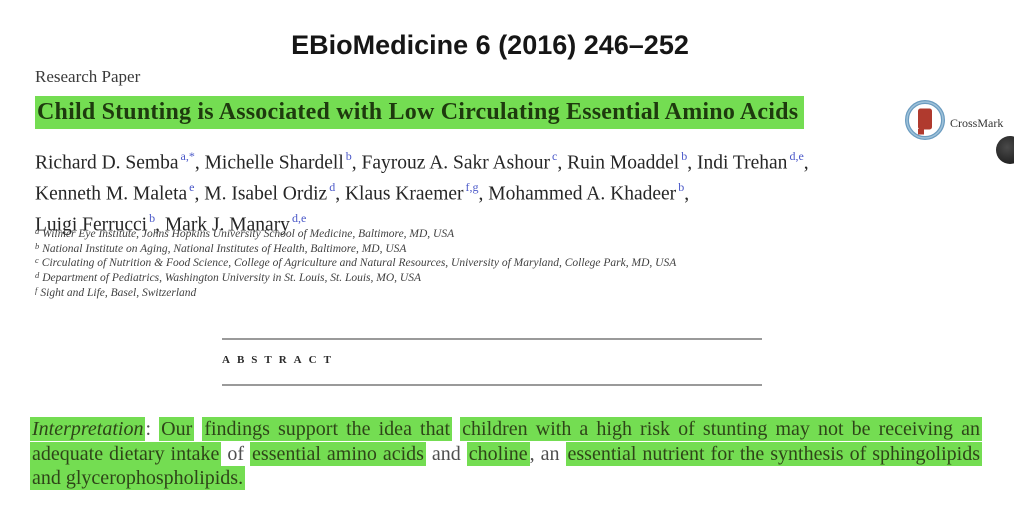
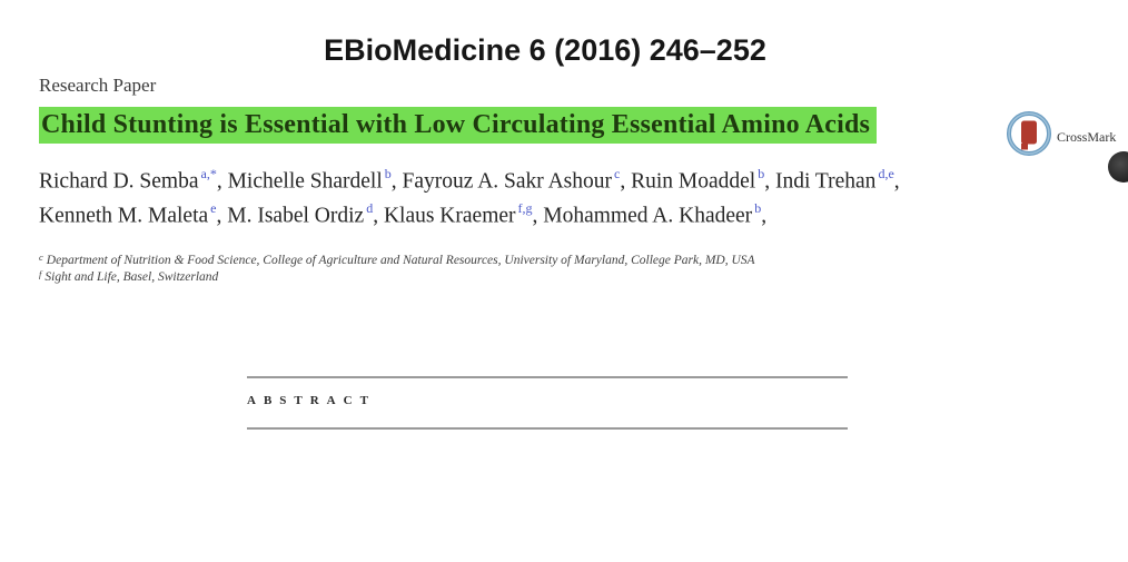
  EBioMedicine 6 (2016) 246–252
  Research Paper
- Child Stunting is Associated with Low Circulating Essential Amino Acids
+ Child Stunting is Essential with Low Circulating Essential Amino Acids
  CrossMark
  Richard D. Semba a,*, Michelle Shardell b, Fayrouz A. Sakr Ashour c, Ruin Moaddel b, Indi Trehan d,e,
  Kenneth M. Maleta e, M. Isabel Ordiz d, Klaus Kraemer f,g, Mohammed A. Khadeer b,
- Luigi Ferrucci b, Mark J. Manary d,e
- a Wilmer Eye Institute, Johns Hopkins University School of Medicine, Baltimore, MD, USA
- b National Institute on Aging, National Institutes of Health, Baltimore, MD, USA
- c Circulating of Nutrition & Food Science, College of Agriculture and Natural Resources, University of Maryland, College Park, MD, USA
+ c Department of Nutrition & Food Science, College of Agriculture and Natural Resources, University of Maryland, College Park, MD, USA
- d Department of Pediatrics, Washington University in St. Louis, St. Louis, MO, USA
  f Sight and Life, Basel, Switzerland
  ABSTRACT
- Interpretation: Our findings support the idea that children with a high risk of stunting may not be receiving an adequate dietary intake of essential amino acids and choline, an essential nutrient for the synthesis of sphingolipids and glycerophospholipids.
